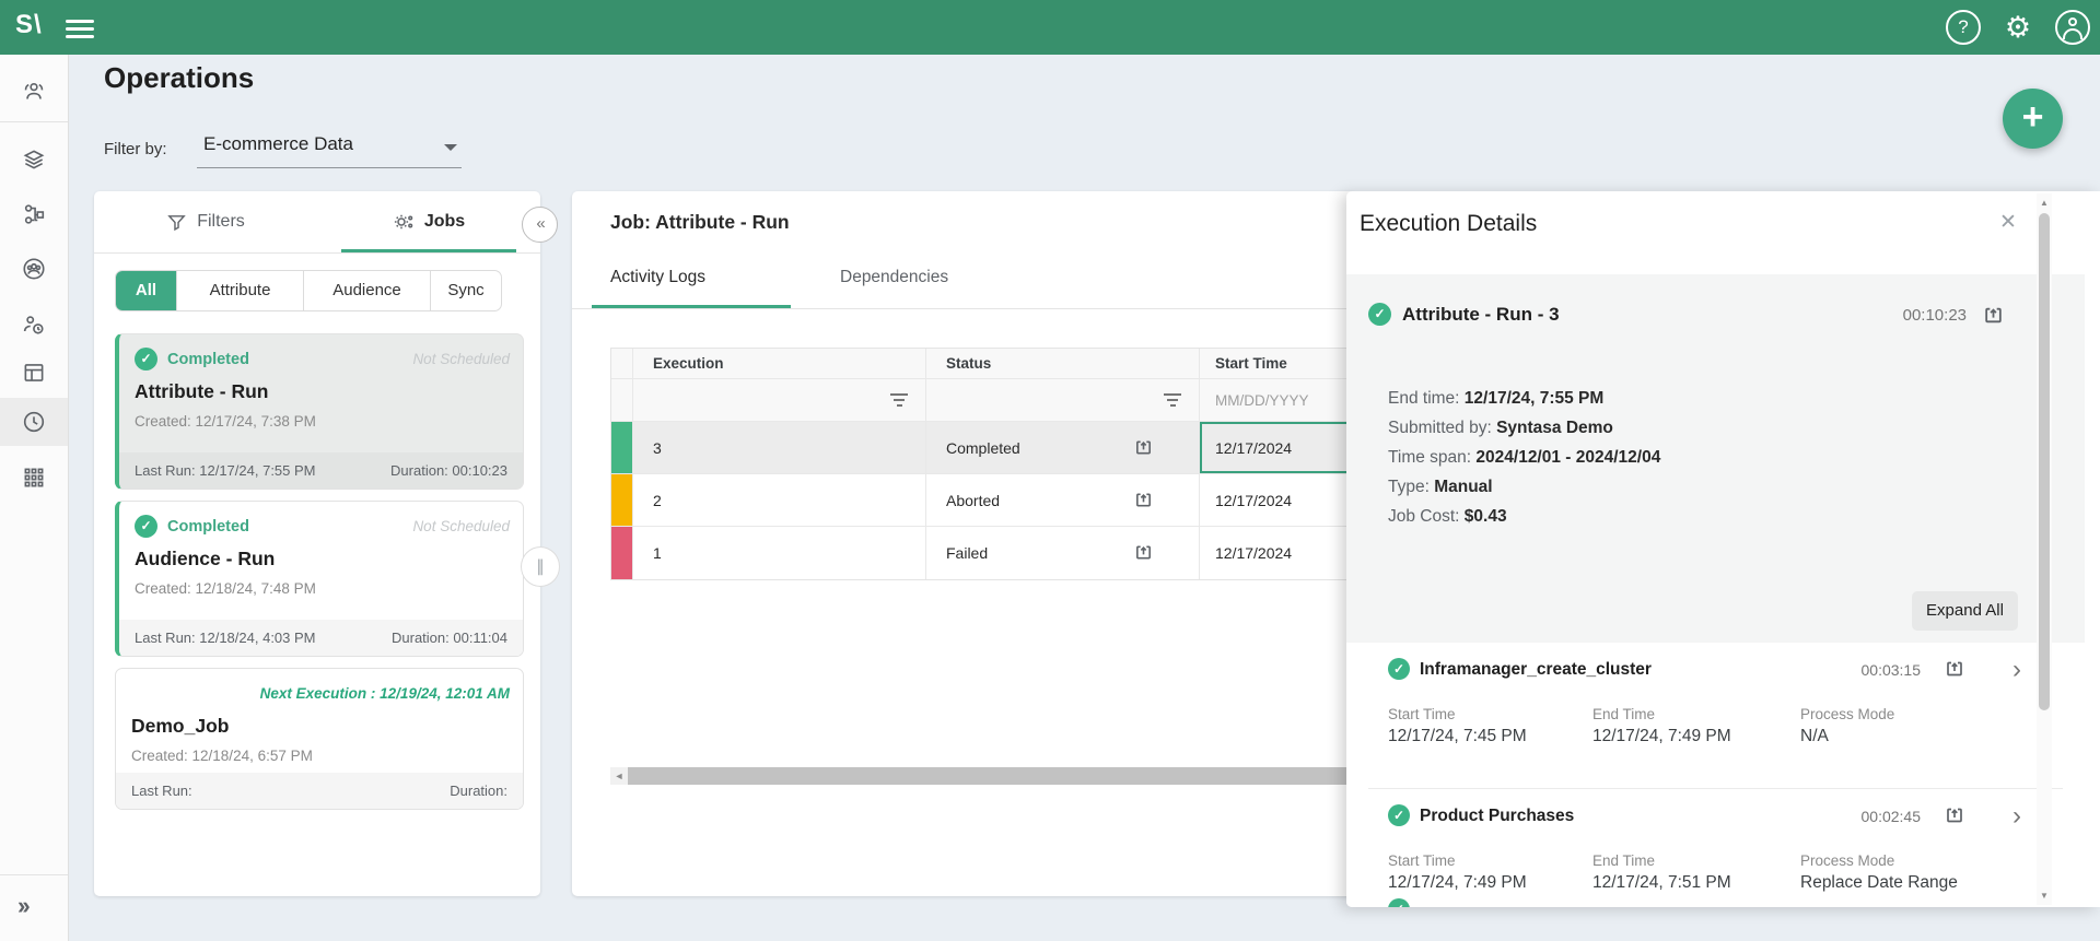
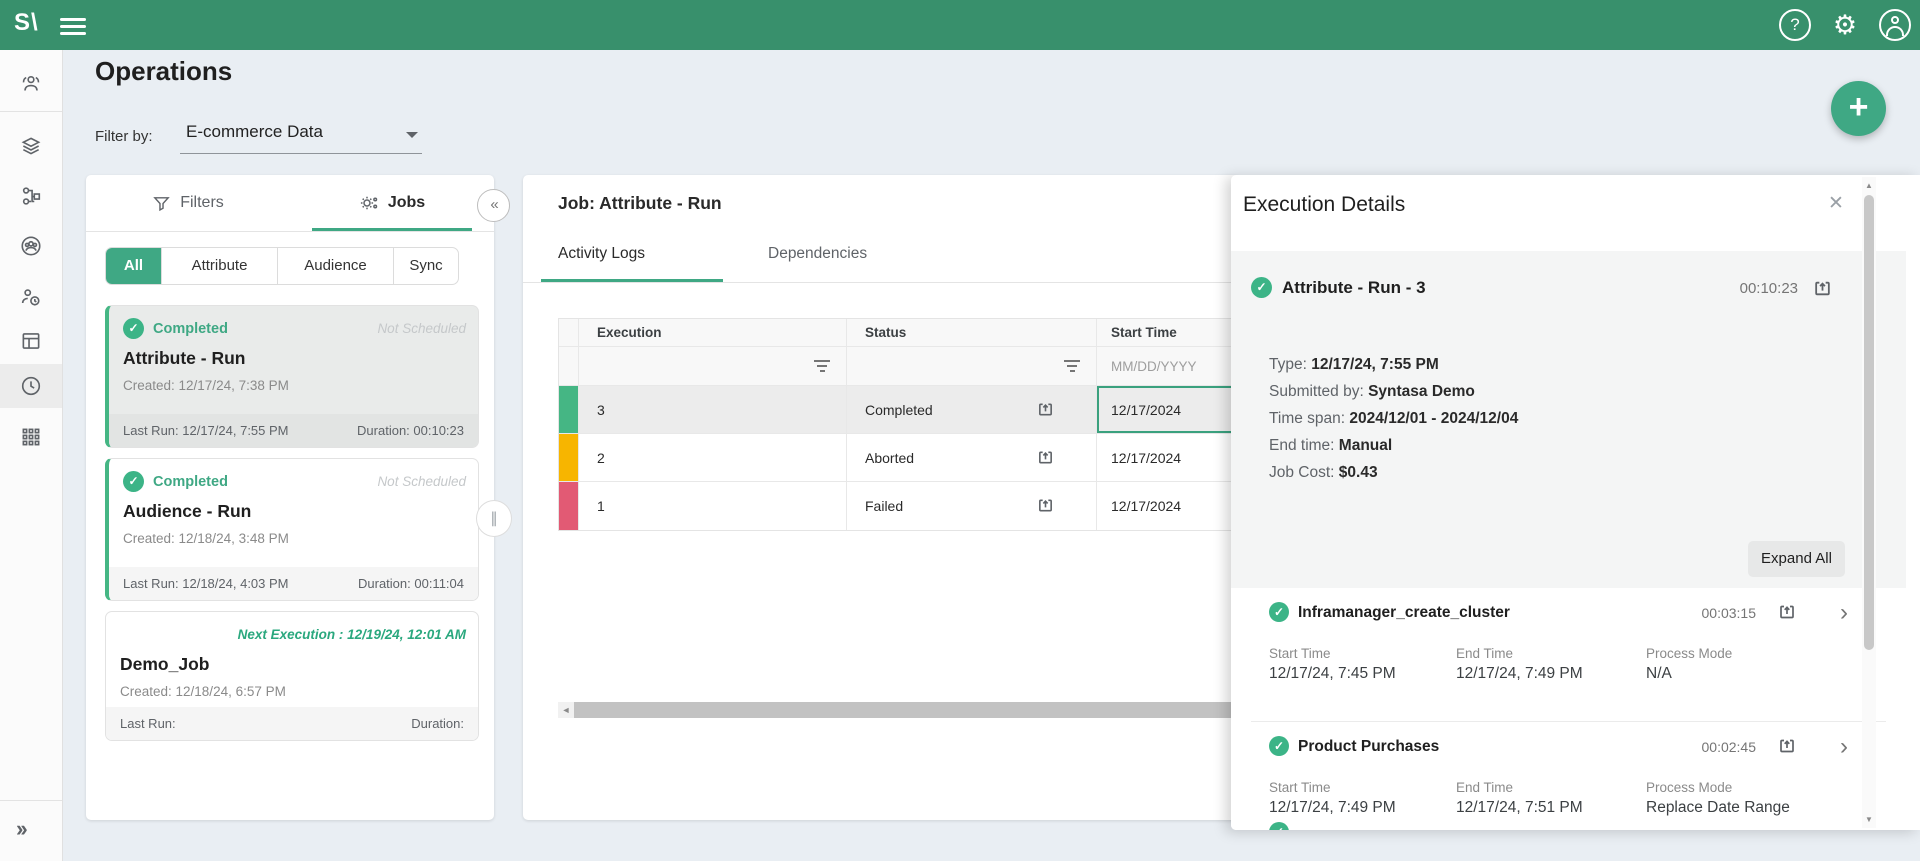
  S\
  Operations
  Filter by:
  E-commerce Data
  Filters
  Jobs
  All
  Attribute
  Audience
  Sync
  Completed
  Not Scheduled
  Attribute - Run
  Created: 12/17/24, 7:38 PM
  Last Run: 12/17/24, 7:55 PM
  Duration: 00:10:23
  Completed
  Not Scheduled
  Audience - Run
- Created: 12/18/24, 7:48 PM
+ Created: 12/18/24, 3:48 PM
  Last Run: 12/18/24, 4:03 PM
  Duration: 00:11:04
  Next Execution : 12/19/24, 12:01 AM
  Demo_Job
  Created: 12/18/24, 6:57 PM
  Last Run:
  Duration:
  Job: Attribute - Run
  Activity Logs
  Dependencies
  Execution
  Status
  Start Time
  MM/DD/YYYY
  3
  Completed
  12/17/2024
  2
  Aborted
  12/17/2024
  1
  Failed
  12/17/2024
  Execution Details
  Attribute - Run - 3
  00:10:23
- End time: 12/17/24, 7:55 PM
+ Type: 12/17/24, 7:55 PM
  Submitted by: Syntasa Demo
  Time span: 2024/12/01 - 2024/12/04
- Type: Manual
+ End time: Manual
  Job Cost: $0.43
  Expand All
  Inframanager_create_cluster
  00:03:15
  Start Time
  12/17/24, 7:45 PM
  End Time
  12/17/24, 7:49 PM
  Process Mode
  N/A
  Product Purchases
  00:02:45
  Start Time
  12/17/24, 7:49 PM
  End Time
  12/17/24, 7:51 PM
  Process Mode
  Replace Date Range
